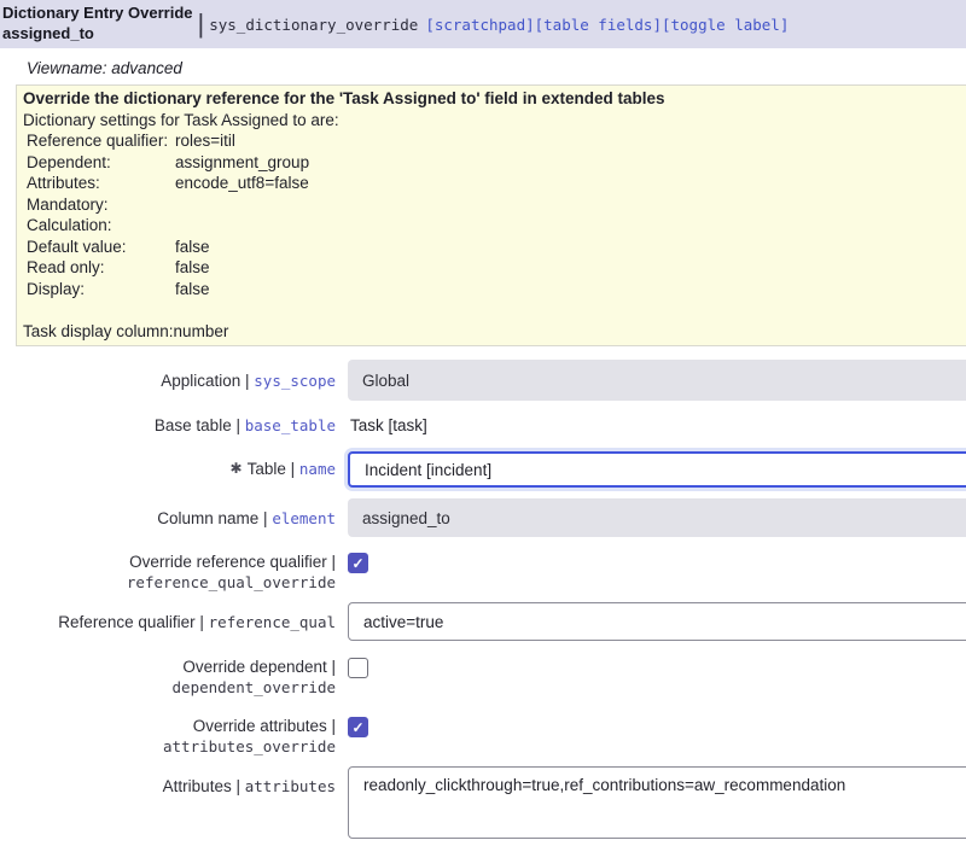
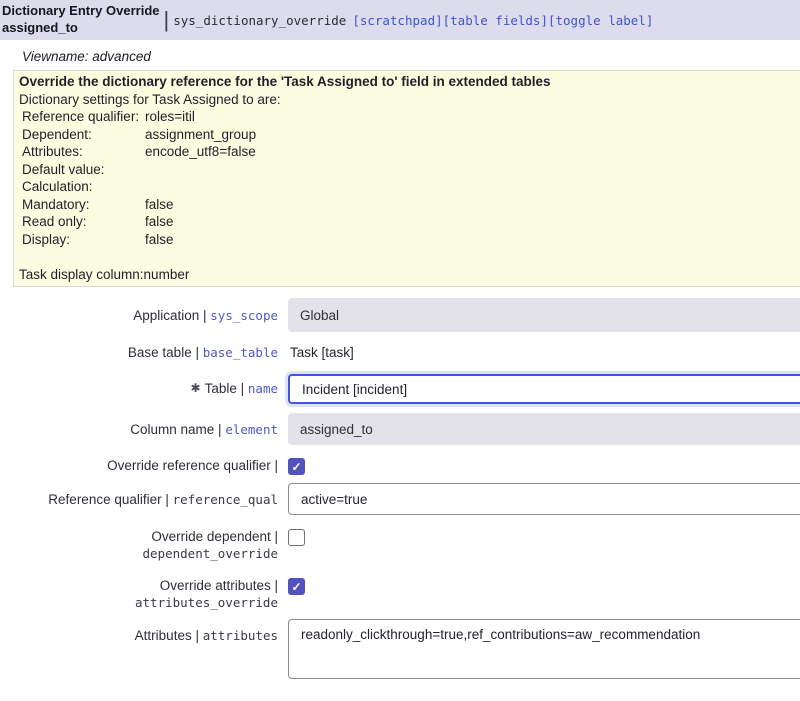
  Dictionary Entry Override
  assigned_to
  |
  sys_dictionary_override
  [scratchpad][table fields][toggle label]
  Viewname: advanced
  Override the dictionary reference for the 'Task Assigned to' field in extended tables
  Dictionary settings for Task Assigned to are:
  Reference qualifier: roles=itil
  Dependent: assignment_group
  Attributes: encode_utf8=false
- Mandatory:
+ Default value:
  Calculation:
- Default value: false
+ Mandatory: false
  Read only: false
  Display: false
  Task display column:number
  Application | sys_scope
  Global
  Base table | base_table
  Task [task]
  ✱ Table | name
  Incident [incident]
  Column name | element
  assigned_to
  Override reference qualifier |
- reference_qual_override
  ✓
  Reference qualifier | reference_qual
  active=true
  Override dependent |
  dependent_override
  Override attributes |
  attributes_override
  ✓
  Attributes | attributes
  readonly_clickthrough=true,ref_contributions=aw_recommendation
